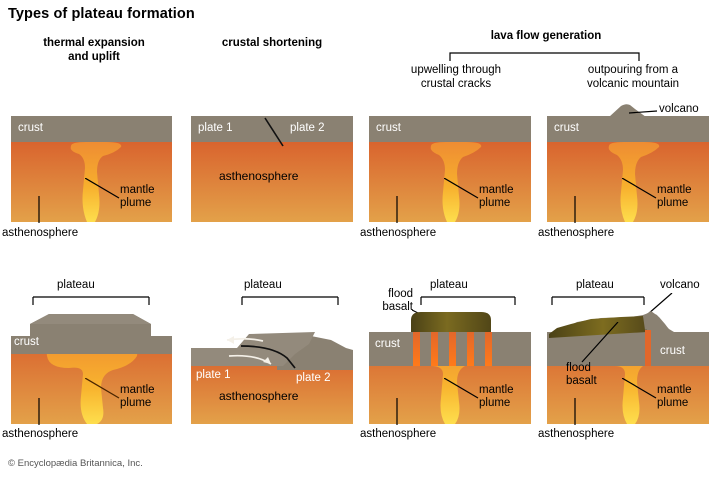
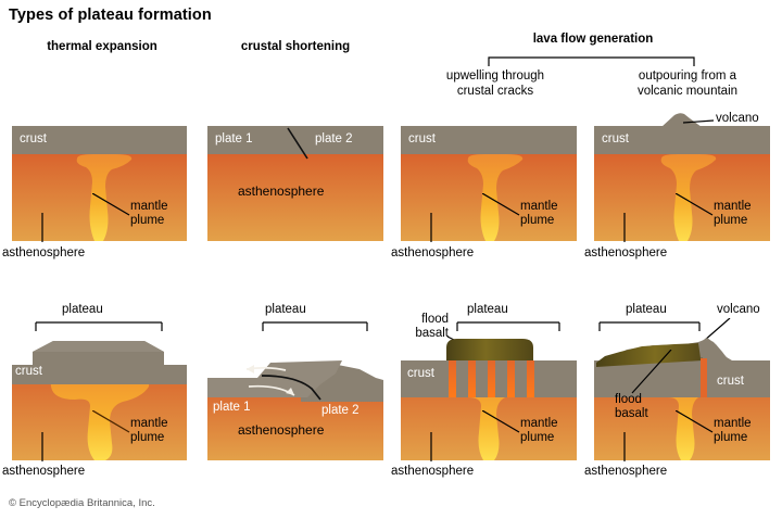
  Types of plateau formation
  thermal expansion
- and uplift
  crustal shortening
  lava flow generation
  upwelling through
  crustal cracks
  outpouring from a
  volcanic mountain
  crust
  asthenosphere
  mantle
  plume
  plate 1
  plate 2
  asthenosphere
  crust
  asthenosphere
  mantle
  plume
  volcano
  crust
  asthenosphere
  mantle
  plume
  plateau
  crust
  asthenosphere
  mantle
  plume
  plateau
  plate 1
  plate 2
  asthenosphere
  plateau
  flood
  basalt
  crust
  asthenosphere
  mantle
  plume
  plateau
  volcano
  crust
  flood
  basalt
  asthenosphere
  mantle
  plume
  © Encyclopædia Britannica, Inc.
